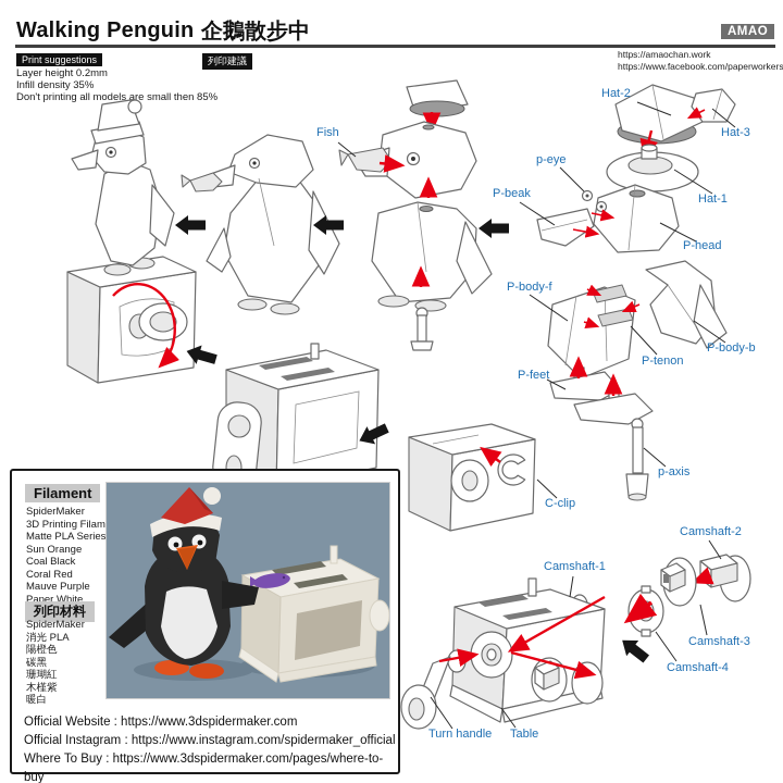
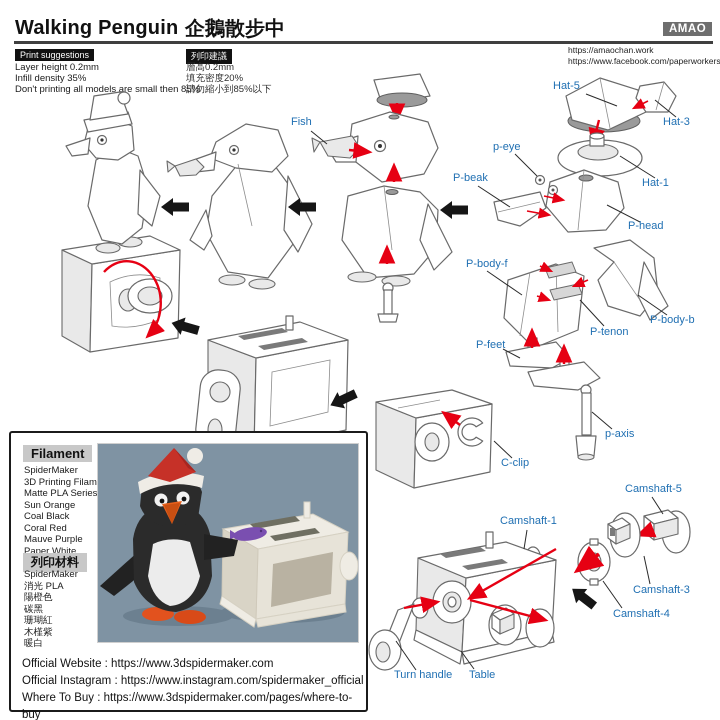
  Walking Penguin
  企鵝散步中
  AMAO
  Print suggestions
  Layer height 0.2mm
  Infill density 35%
  Don't printing all models are small then 85%
  列印建議
+ 層高0.2mm
+ 填充密度20%
+ 請勿縮小到85%以下
  https://amaochan.work
  https://www.facebook.com/paperworkers
  Fish
- Hat-2
+ Hat-5
  Hat-3
  Hat-1
  p-eye
  P-beak
  P-head
  P-body-f
  P-body-b
  P-tenon
  P-feet
  p-axis
  C-clip
  Camshaft-1
- Camshaft-2
+ Camshaft-5
  Camshaft-3
  Camshaft-4
  Turn handle
  Table
  Filament
  SpiderMaker
  3D Printing Filam
  Matte PLA Series
  Sun Orange
  Coal Black
  Coral Red
  Mauve Purple
  Paper White
  列印材料
  SpiderMaker
  消光 PLA
  陽橙色
  碳黑
  珊瑚紅
  木槿紫
  暖白
  Official Website : https://www.3dspidermaker.com
  Official Instagram : https://www.instagram.com/spidermaker_official
  Where To Buy : https://www.3dspidermaker.com/pages/where-to-buy
